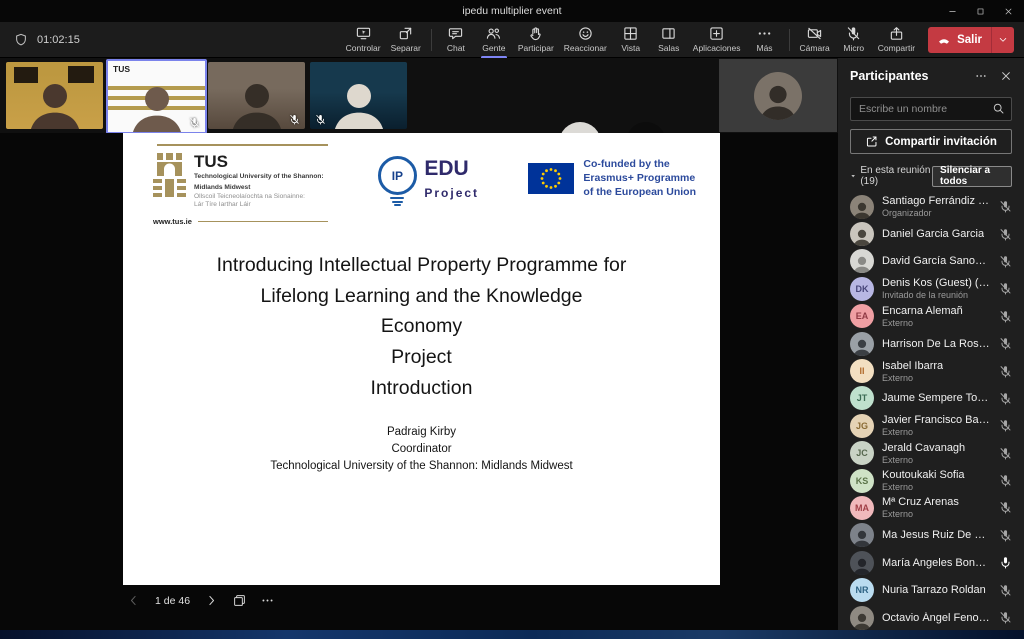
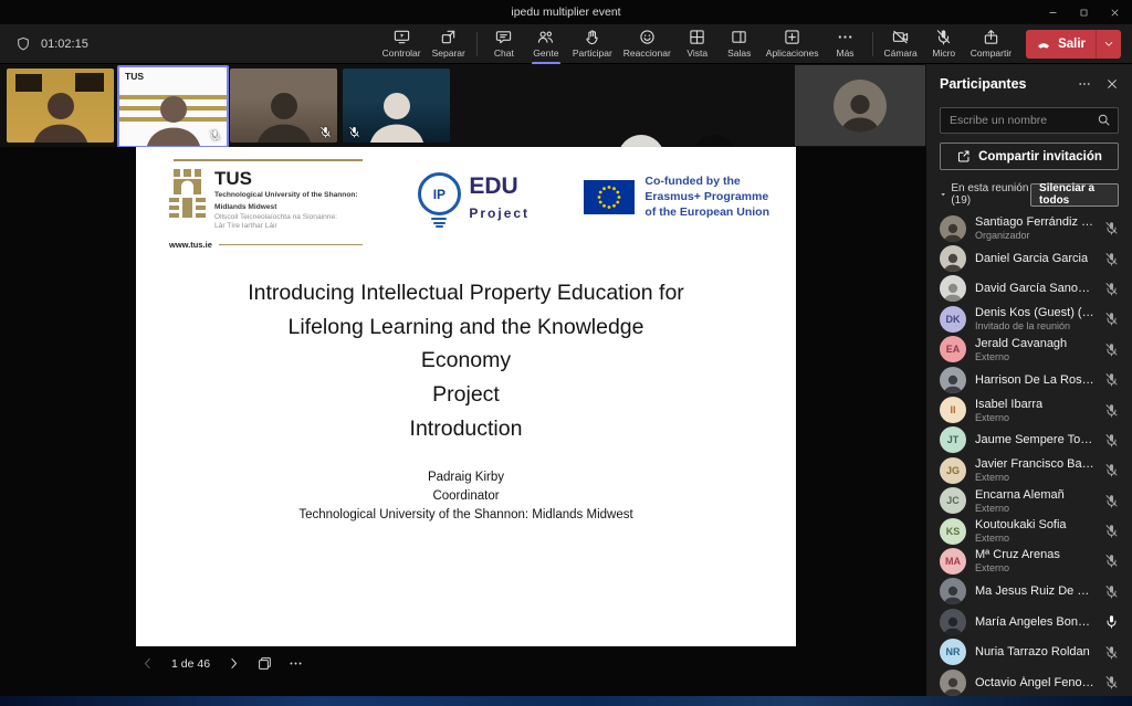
  ipedu multiplier event
  01:02:15
  Controlar
  Separar
  Chat
  Gente
  Participar
  Reaccionar
  Vista
  Salas
  Aplicaciones
  Más
  Cámara
  Micro
  Compartir
  Salir
  TUS
  TUS
  www.tus.ie
  IP
  EDU
  Project
  Co-funded by the
  Erasmus+ Programme
  of the European Union
- Introducing Intellectual Property Programme for
+ Introducing Intellectual Property Education for
  Lifelong Learning and the Knowledge
  Economy
  Project
  Introduction
  Padraig Kirby
  Coordinator
  Technological University of the Shannon: Midlands Midwest
  1 de 46
  Participantes
  Escribe un nombre
  Compartir invitación
  En esta reunión (19)
  Silenciar a todos
  Santiago Ferrándiz Bo
  Organizador
  Daniel Garcia Garcia
  David García Sanogue
  DK
  Denis Kos (Guest) (Inv
  Invitado de la reunión
  EA
- Encarna Alemañ
+ Jerald Cavanagh
  Externo
  II
  Isabel Ibarra
  Externo
  JT
  Jaume Sempere Torre
  JG
  Javier Francisco Balar
  Externo
  JC
- Jerald Cavanagh
+ Encarna Alemañ
  Externo
  KS
  Koutoukaki Sofia
  Externo
  MA
  Mª Cruz Arenas
  Externo
  María Angeles Bonet A
  NR
  Nuria Tarrazo Roldan
  Octavio Ángel Fenolla
